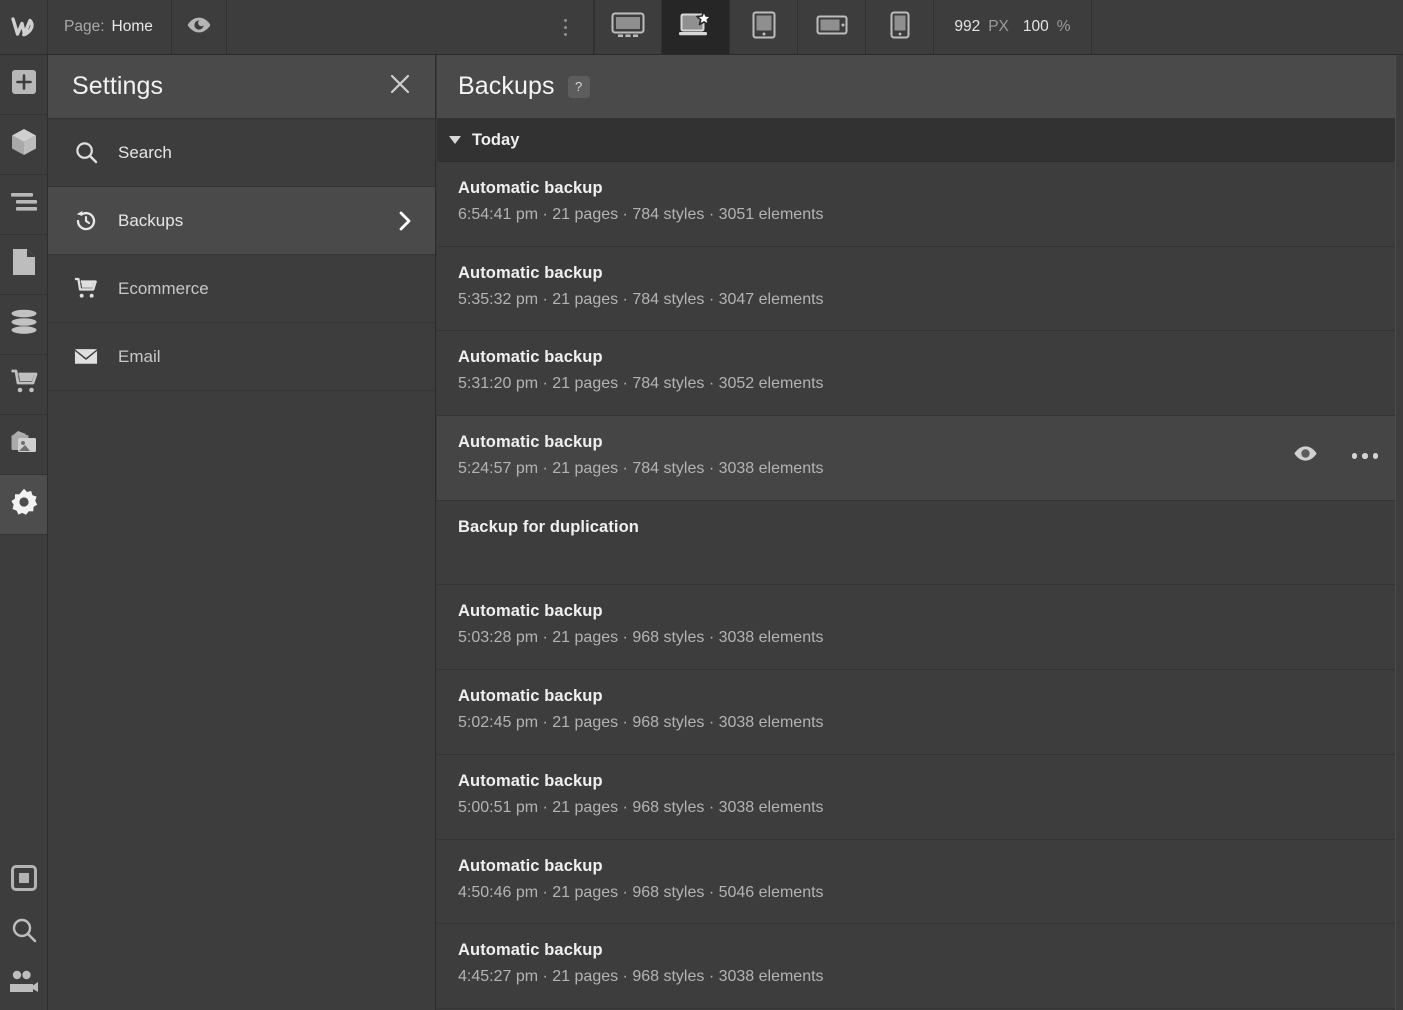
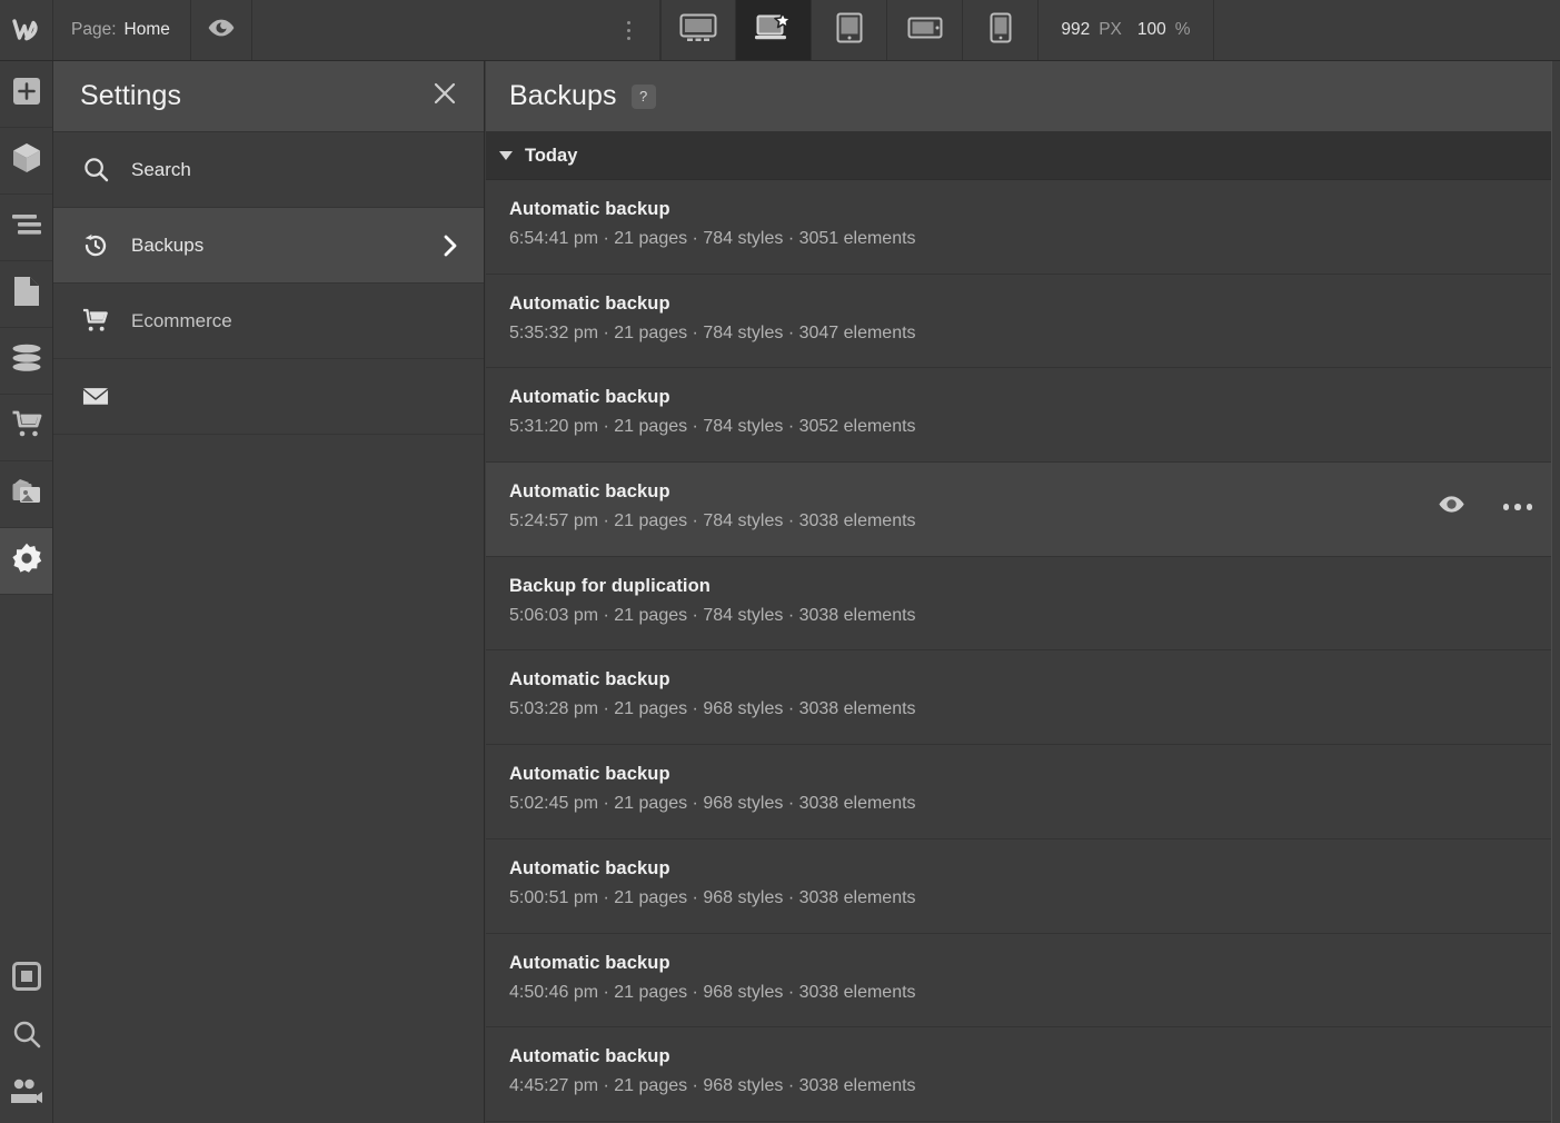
  Page:
  Home
  992
  PX
  100
  %
  Settings
  Search
  Backups
  Ecommerce
- Email
  Backups
  ?
  Today
  Automatic backup
  6:54:41 pm · 21 pages · 784 styles · 3051 elements
  Automatic backup
  5:35:32 pm · 21 pages · 784 styles · 3047 elements
  Automatic backup
  5:31:20 pm · 21 pages · 784 styles · 3052 elements
  Automatic backup
  5:24:57 pm · 21 pages · 784 styles · 3038 elements
  Backup for duplication
+ 5:06:03 pm · 21 pages · 784 styles · 3038 elements
  Automatic backup
  5:03:28 pm · 21 pages · 968 styles · 3038 elements
  Automatic backup
  5:02:45 pm · 21 pages · 968 styles · 3038 elements
  Automatic backup
  5:00:51 pm · 21 pages · 968 styles · 3038 elements
  Automatic backup
- 4:50:46 pm · 21 pages · 968 styles · 5046 elements
+ 4:50:46 pm · 21 pages · 968 styles · 3038 elements
  Automatic backup
  4:45:27 pm · 21 pages · 968 styles · 3038 elements
